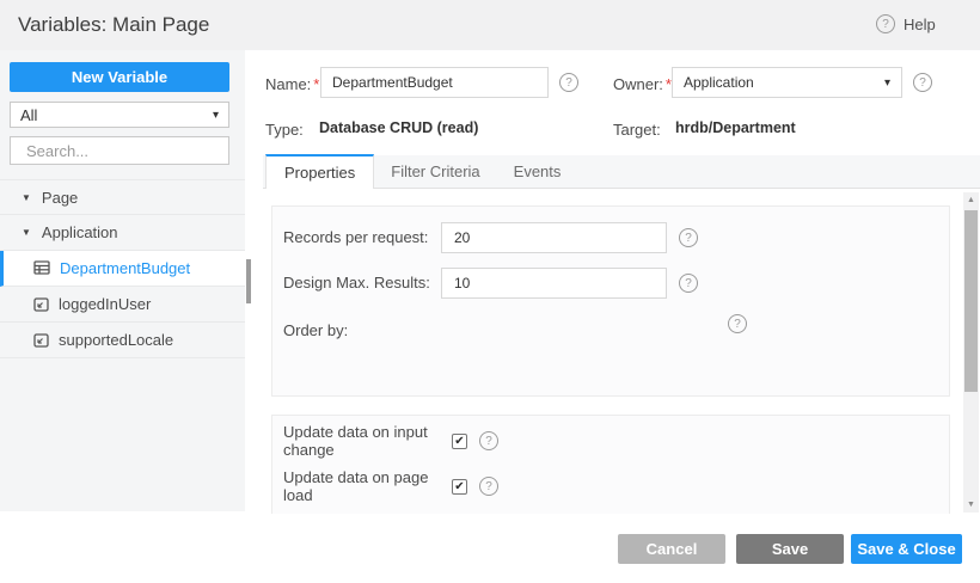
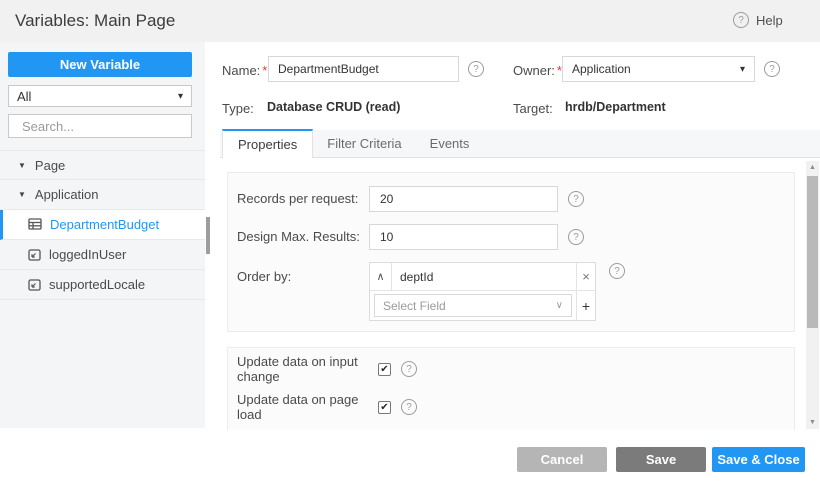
  Variables: Main Page
  ?
  Help
  New Variable
  All
  ▾
  Search...
  ▼
  Page
  ▼
  Application
  DepartmentBudget
  loggedInUser
  supportedLocale
  Name: *
  DepartmentBudget
  ?
  Owner: *
  Application
  ▾
  ?
  Type:
  Database CRUD (read)
  Target:
  hrdb/Department
  Properties
  Filter Criteria
  Events
  Records per request:
  20
  ?
  Design Max. Results:
  10
  ?
  Order by:
+ ∧
+ deptId
+ ×
+ Select Field
+ ∨
+ +
  ?
  Update data on input change
  ✔
  ?
  Update data on page load
  ✔
  ?
  Cancel
  Save
  Save & Close
